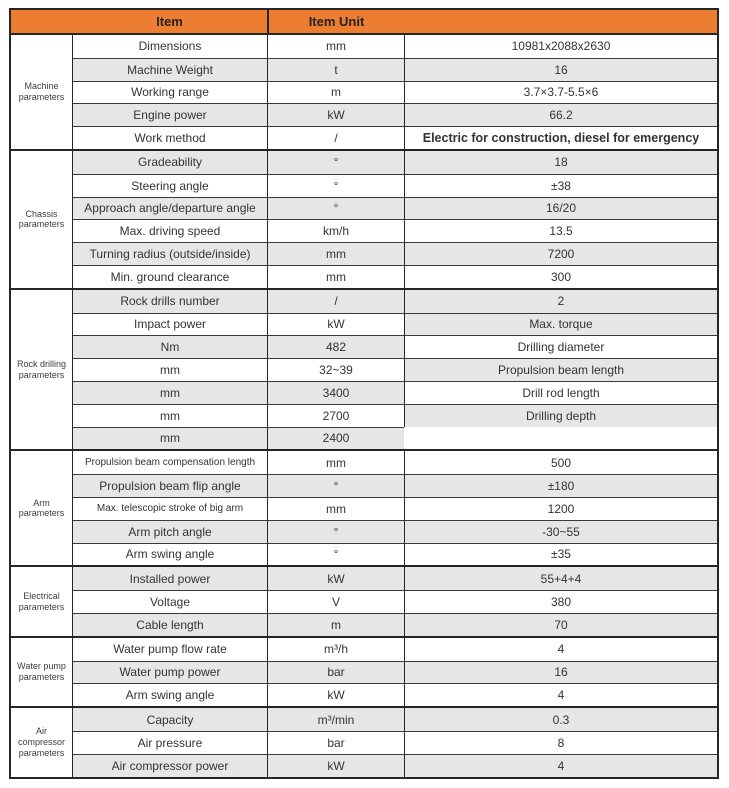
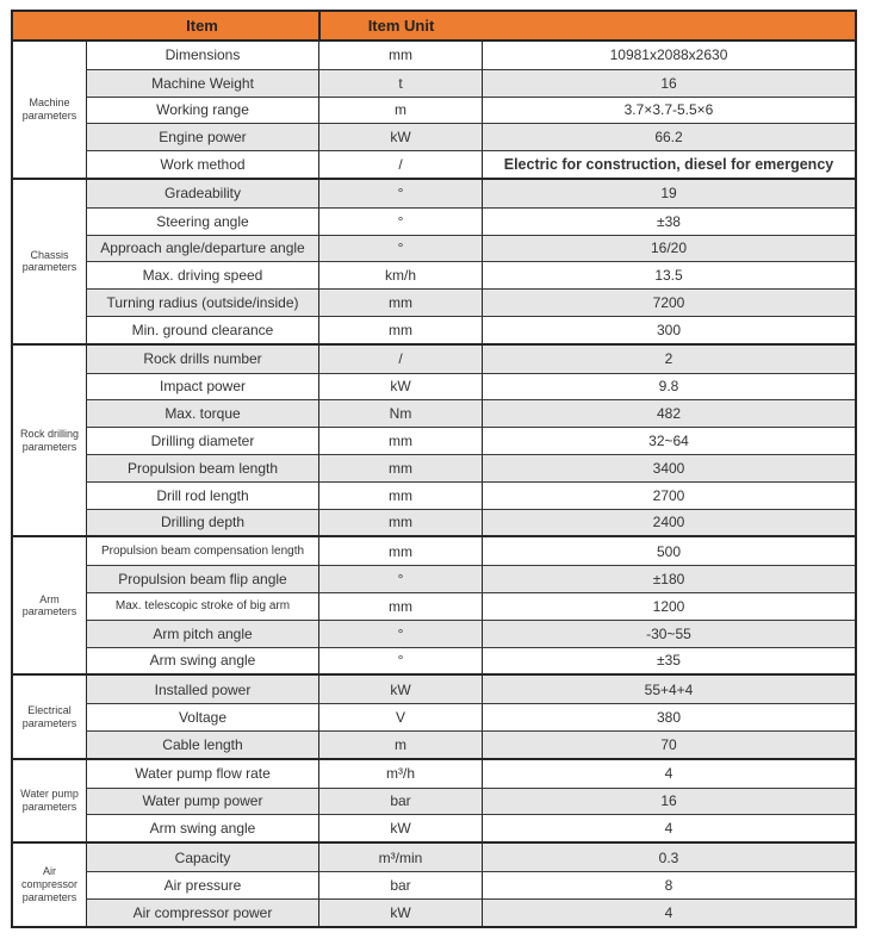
  Item
  Item Unit
  Machine parameters
  Dimensions
  mm
  10981x2088x2630
  Machine Weight
  t
  16
  Working range
  m
  3.7×3.7-5.5×6
  Engine power
  kW
  66.2
  Work method
  /
  Electric for construction, diesel for emergency
  Chassis parameters
  Gradeability
  °
- 18
+ 19
  Steering angle
  °
  ±38
  Approach angle/departure angle
  °
  16/20
  Max. driving speed
  km/h
  13.5
  Turning radius (outside/inside)
  mm
  7200
  Min. ground clearance
  mm
  300
  Rock drilling parameters
  Rock drills number
  /
  2
  Impact power
  kW
+ 9.8
  Max. torque
  Nm
  482
  Drilling diameter
  mm
- 32~39
+ 32~64
  Propulsion beam length
  mm
  3400
  Drill rod length
  mm
  2700
  Drilling depth
  mm
  2400
  Arm parameters
  Propulsion beam compensation length
  mm
  500
  Propulsion beam flip angle
  °
  ±180
  Max. telescopic stroke of big arm
  mm
  1200
  Arm pitch angle
  °
  -30~55
  Arm swing angle
  °
  ±35
  Electrical parameters
  Installed power
  kW
  55+4+4
  Voltage
  V
  380
  Cable length
  m
  70
  Water pump parameters
  Water pump flow rate
  m³/h
  4
  Water pump power
  bar
  16
  Arm swing angle
  kW
  4
  Air compressor parameters
  Capacity
  m³/min
  0.3
  Air pressure
  bar
  8
  Air compressor power
  kW
  4
